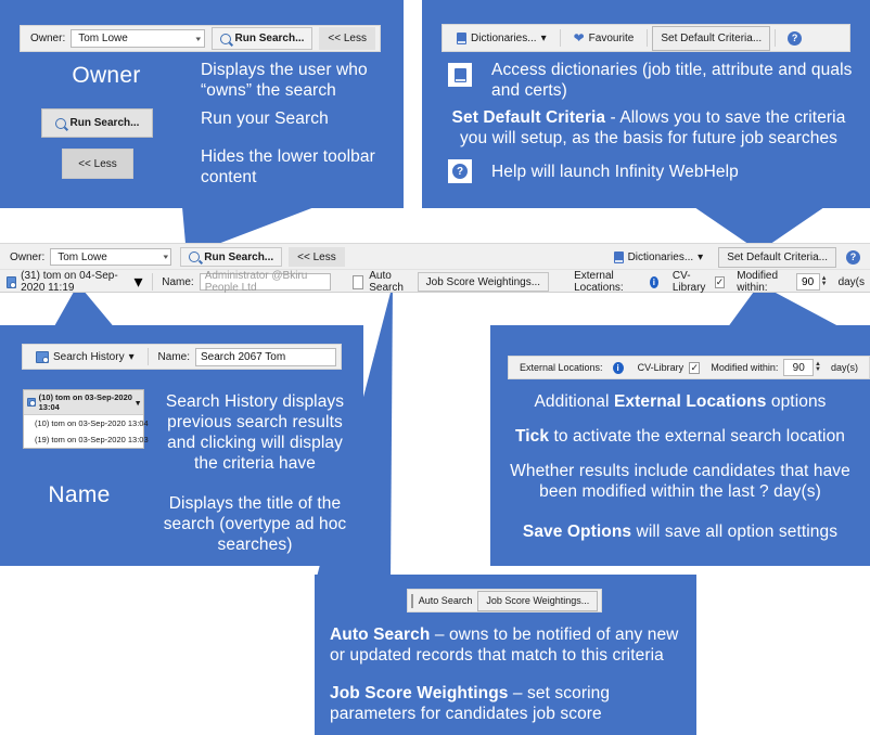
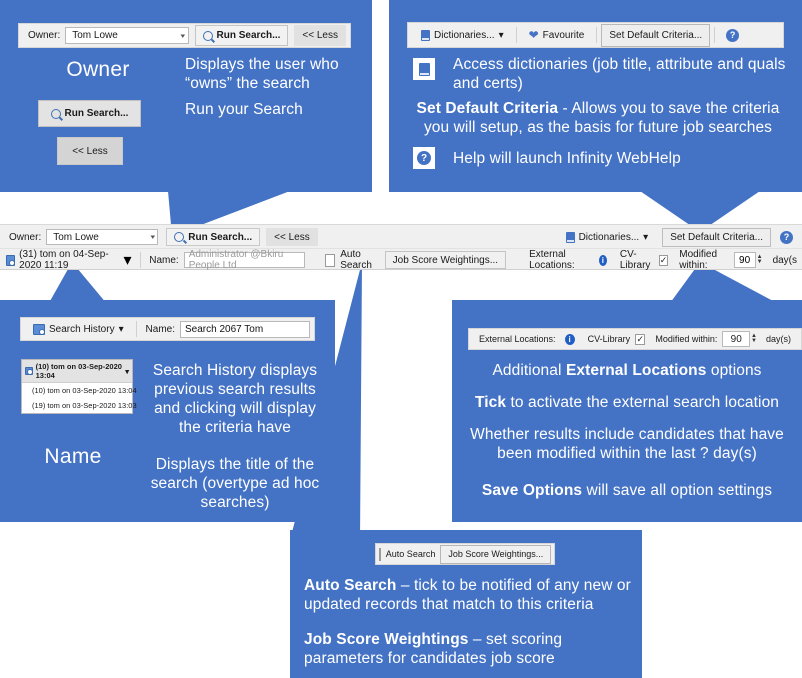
  Owner:
  Tom Lowe
  Run Search...
  << Less
  Owner
  Displays the user who “owns” the search
  Run Search...
  Run your Search
  << Less
- Hides the lower toolbar content
  Dictionaries...
  ▾
  ❤
  Favourite
  Set Default Criteria...
  ?
  Access dictionaries (job title, attribute and quals and certs)
  Set Default Criteria - Allows you to save the criteria you will setup, as the basis for future job searches
  ?
  Help will launch Infinity WebHelp
  Owner:
  Tom Lowe
  Run Search...
  << Less
  Dictionaries...
  ▾
  Set Default Criteria...
  ?
  (31) tom on 04-Sep-2020 11:19
  ▾
  Name:
  Administrator @Bkiru People Ltd
  Auto Search
  Job Score Weightings...
  External Locations:
  i
  CV-Library
  ✓
  Modified within:
  90
  day(s
  Search History
  ▾
  Name:
  Search 2067 Tom
  (10) tom on 03-Sep-2020 13:04
  ▾
  (10) tom on 03-Sep-2020 13:04
  (19) tom on 03-Sep-2020 13:03
  Search History displays previous search results and clicking will display the criteria have
  Name
  Displays the title of the search (overtype ad hoc searches)
  External Locations:
  i
  CV-Library
  ✓
  Modified within:
  90
  day(s)
  Additional External Locations options
  Tick to activate the external search location
  Whether results include candidates that have been modified within the last ? day(s)
  Save Options will save all option settings
  Auto Search
  Job Score Weightings...
- Auto Search – owns to be notified of any new or updated records that match to this criteria
+ Auto Search – tick to be notified of any new or updated records that match to this criteria
  Job Score Weightings – set scoring parameters for candidates job score
